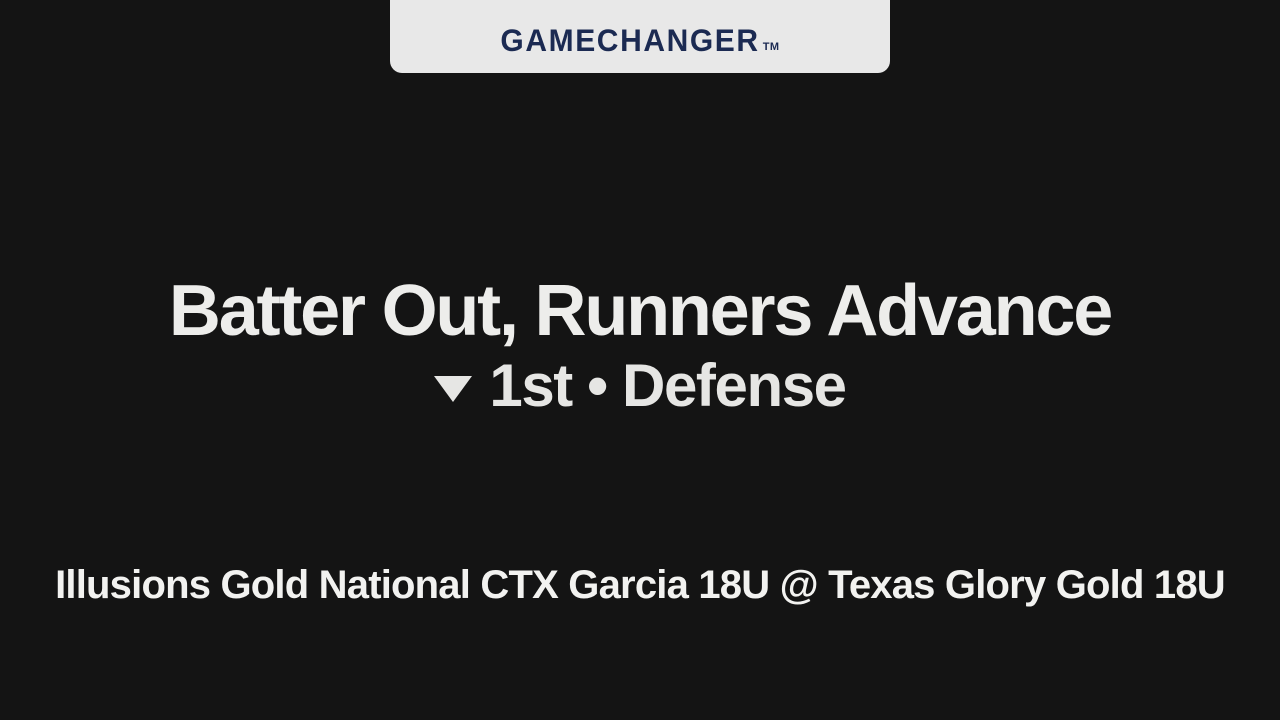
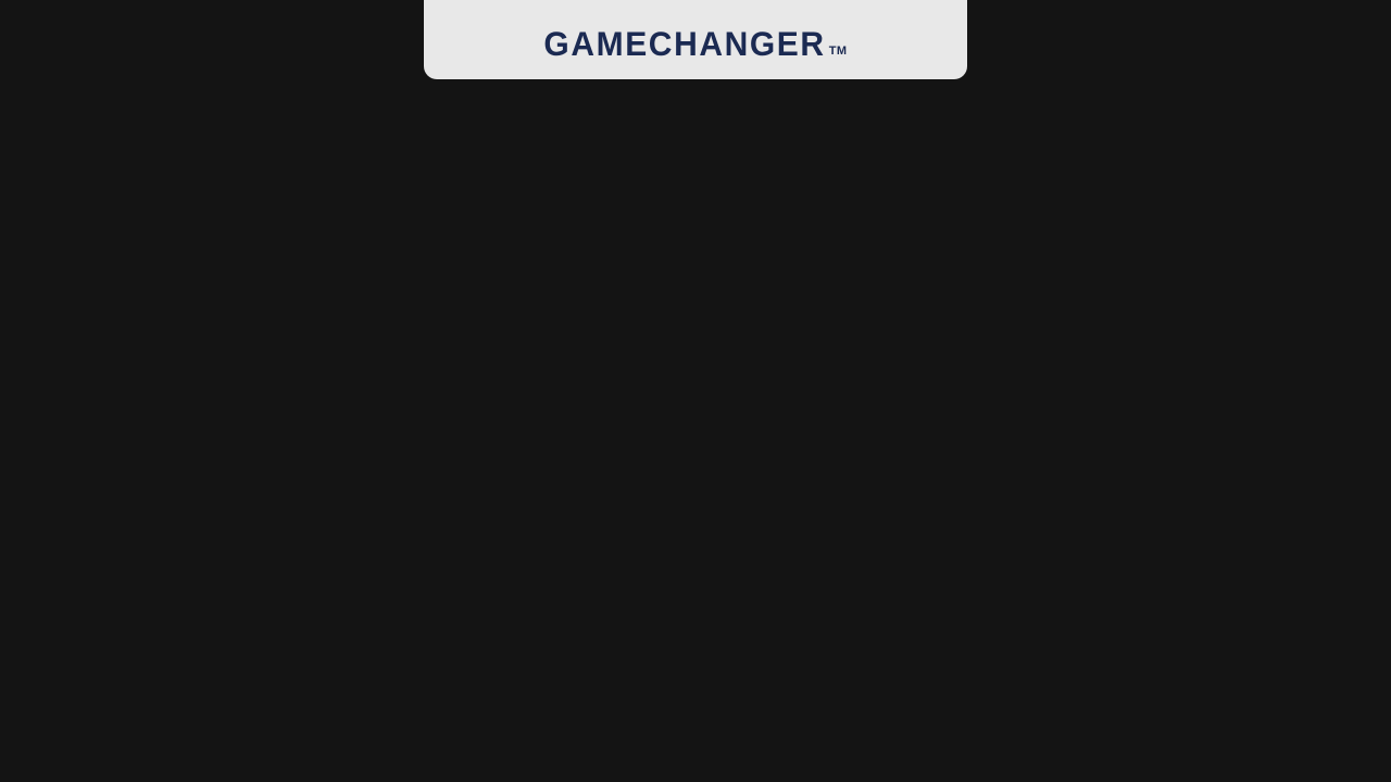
  GAMECHANGER
  TM
- Batter Out, Runners Advance
- 1st • Defense
- Illusions Gold National CTX Garcia 18U @ Texas Glory Gold 18U
